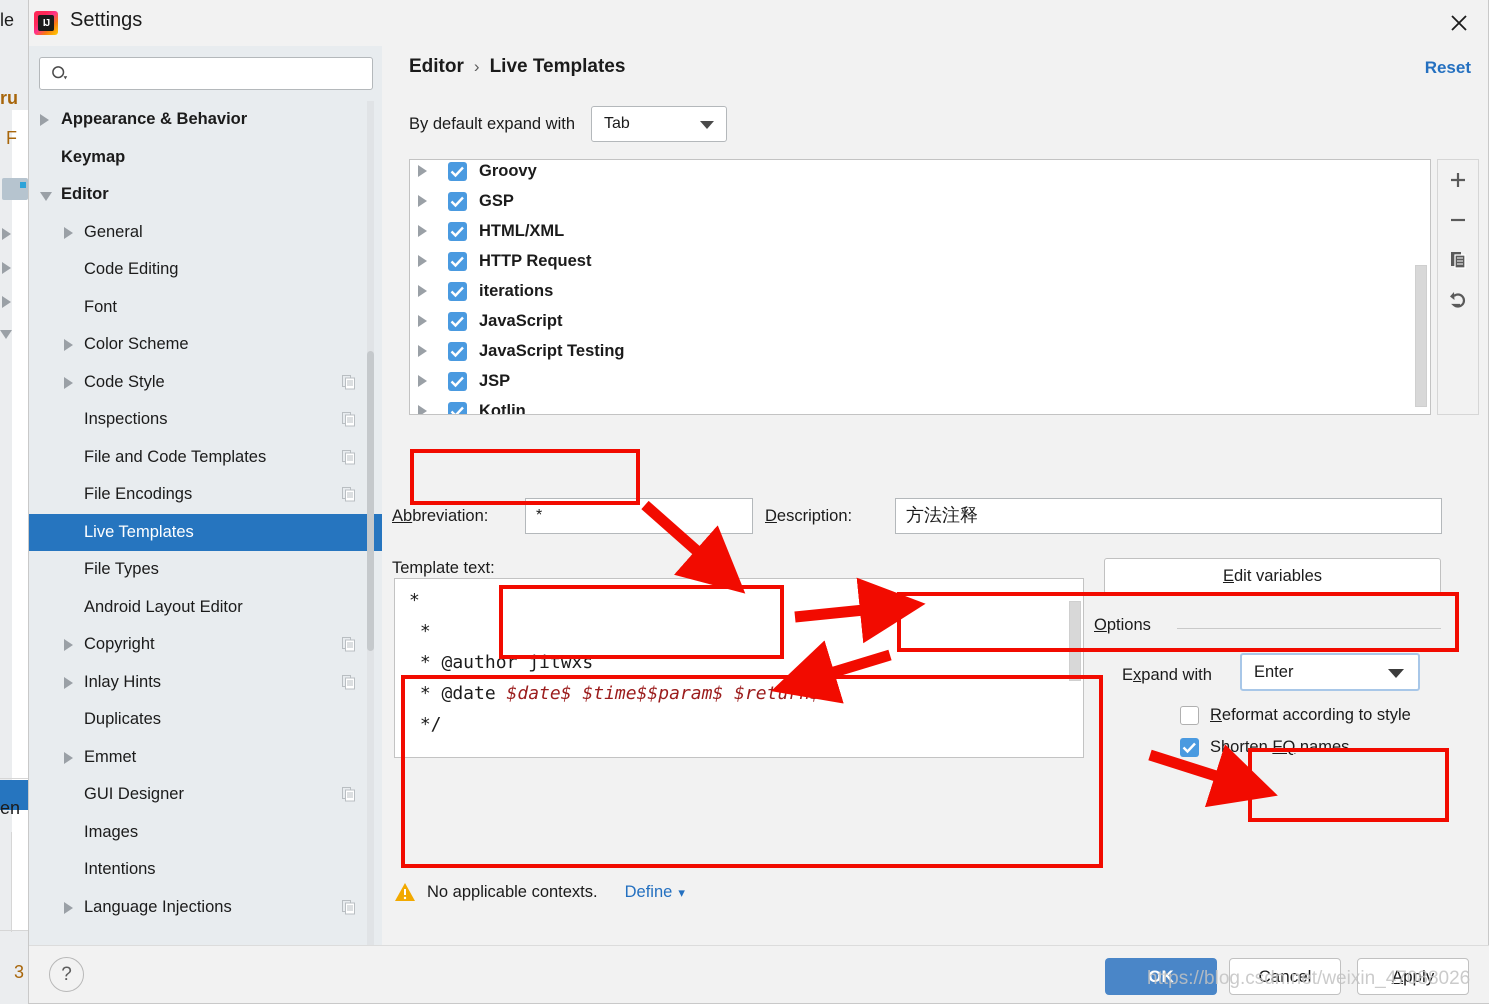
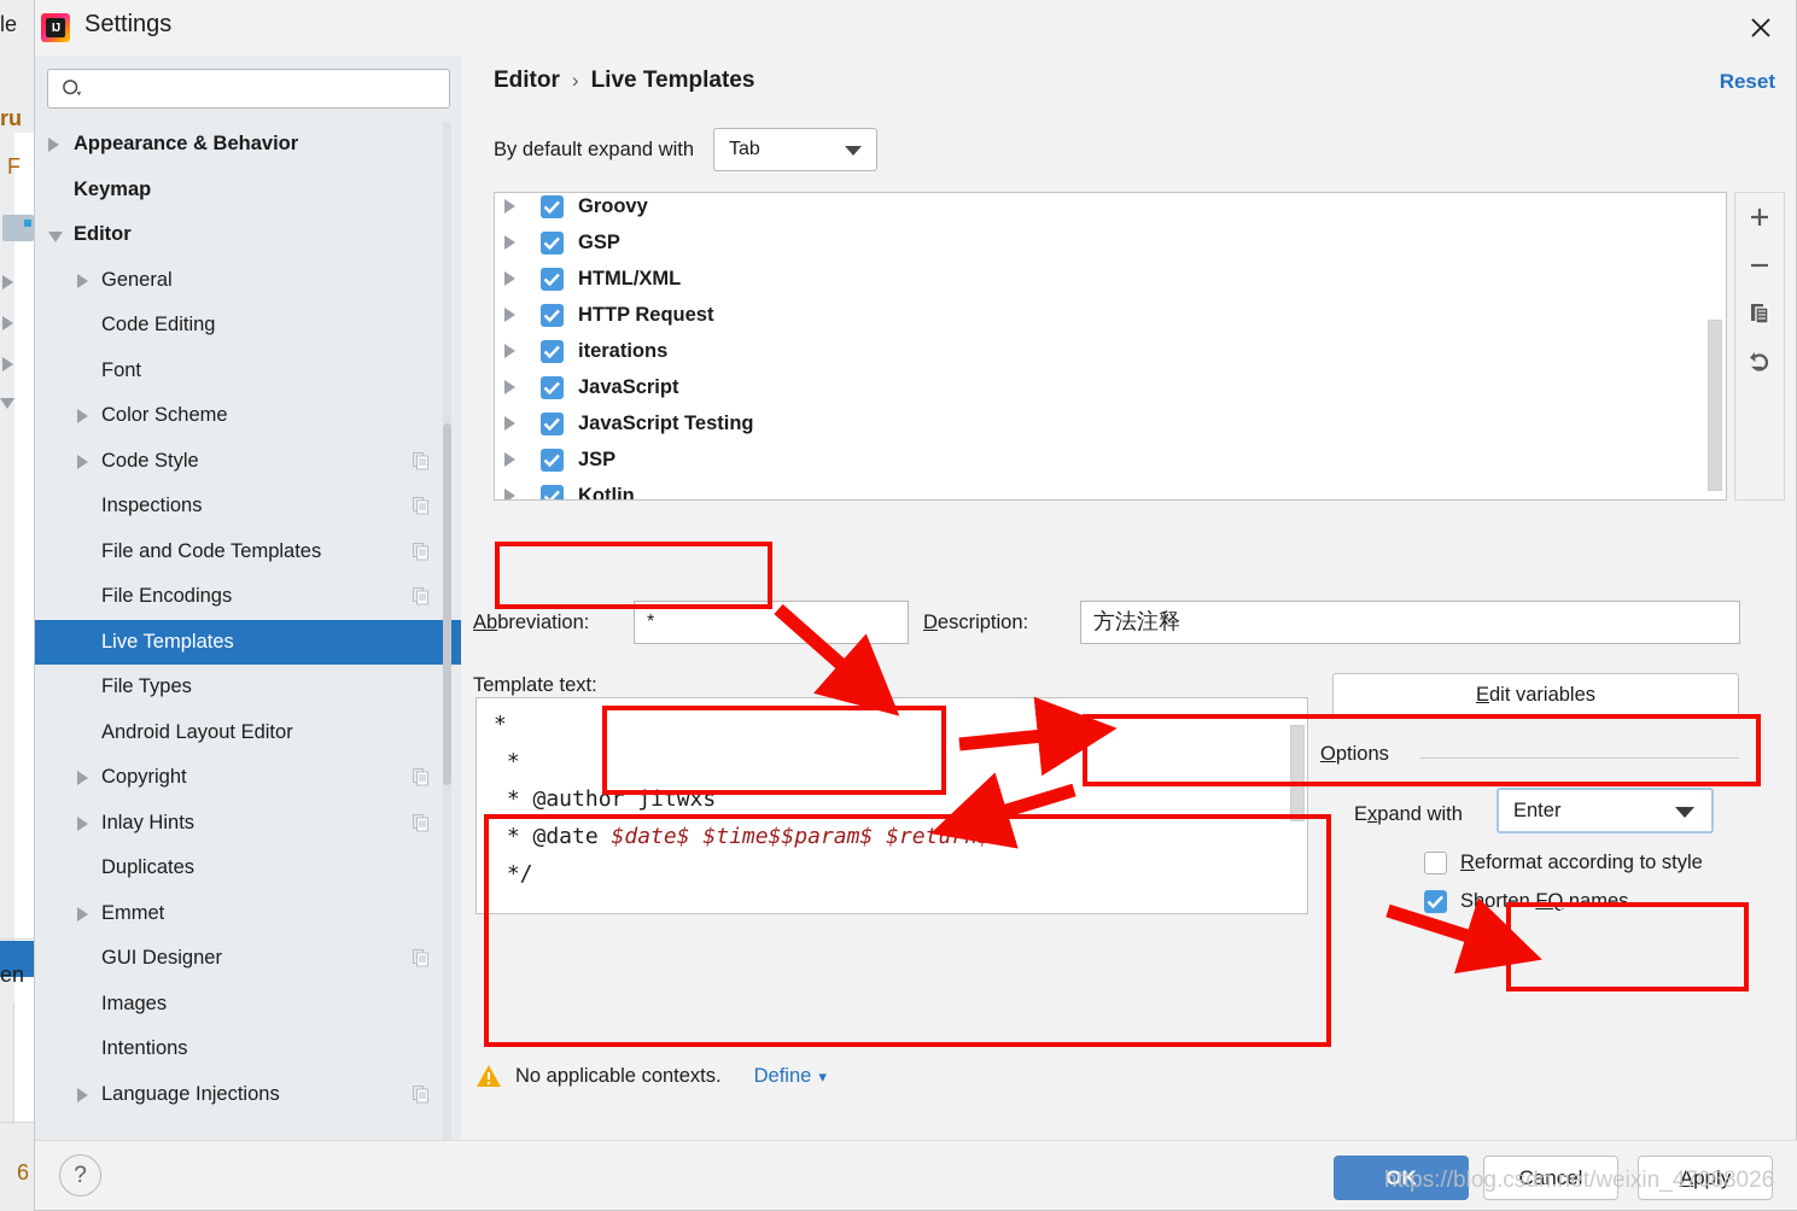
  le
  ru
  F
  en
- 3
+ 6
  Settings
  Appearance & Behavior
  Keymap
  Editor
  General
  Code Editing
  Font
  Color Scheme
  Code Style
  Inspections
  File and Code Templates
  File Encodings
  Live Templates
  File Types
  Android Layout Editor
  Copyright
  Inlay Hints
  Duplicates
  Emmet
  GUI Designer
  Images
  Intentions
  Language Injections
  Editor
  ›
  Live Templates
  Reset
  By default expand with
  Tab
  Groovy
  GSP
  HTML/XML
  HTTP Request
  iterations
  JavaScript
  JavaScript Testing
  JSP
  Kotlin
  Abbreviation:
  *
  Description:
  方法注释
  Template text:
  *
  *
  * @author jitwxs
  * @date $date$ $time$$param$ $return$
  */
  Edit variables
  Options
  Expand with
  Enter
  Reformat according to style
  Shorten FQ names
  No applicable contexts.
  Define ▾
  ?
  OK
  Cancel
  A
  pply
  https://blog.csdn.net/weixin_47088026
